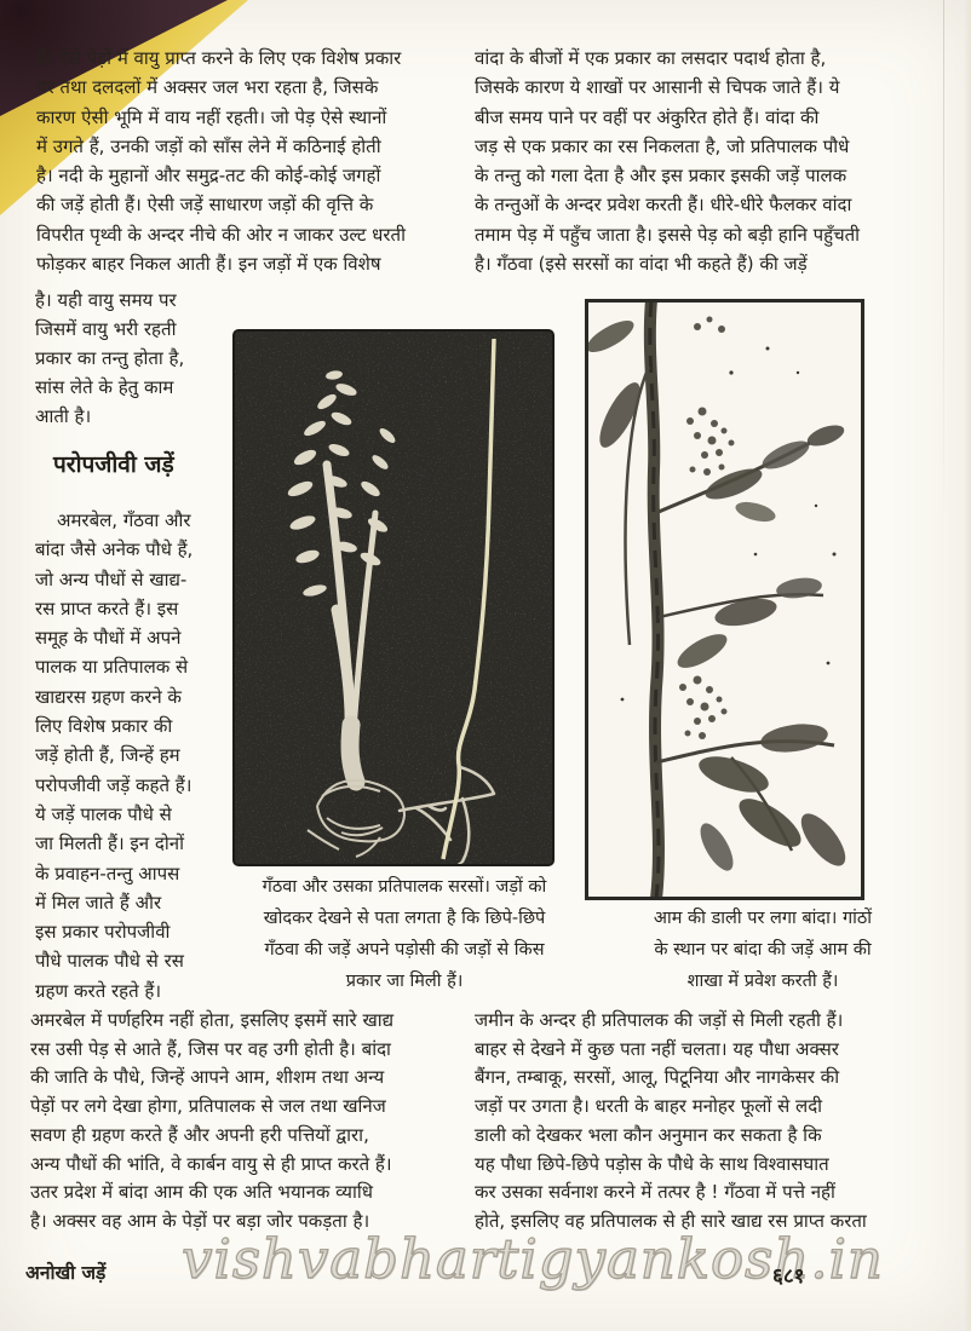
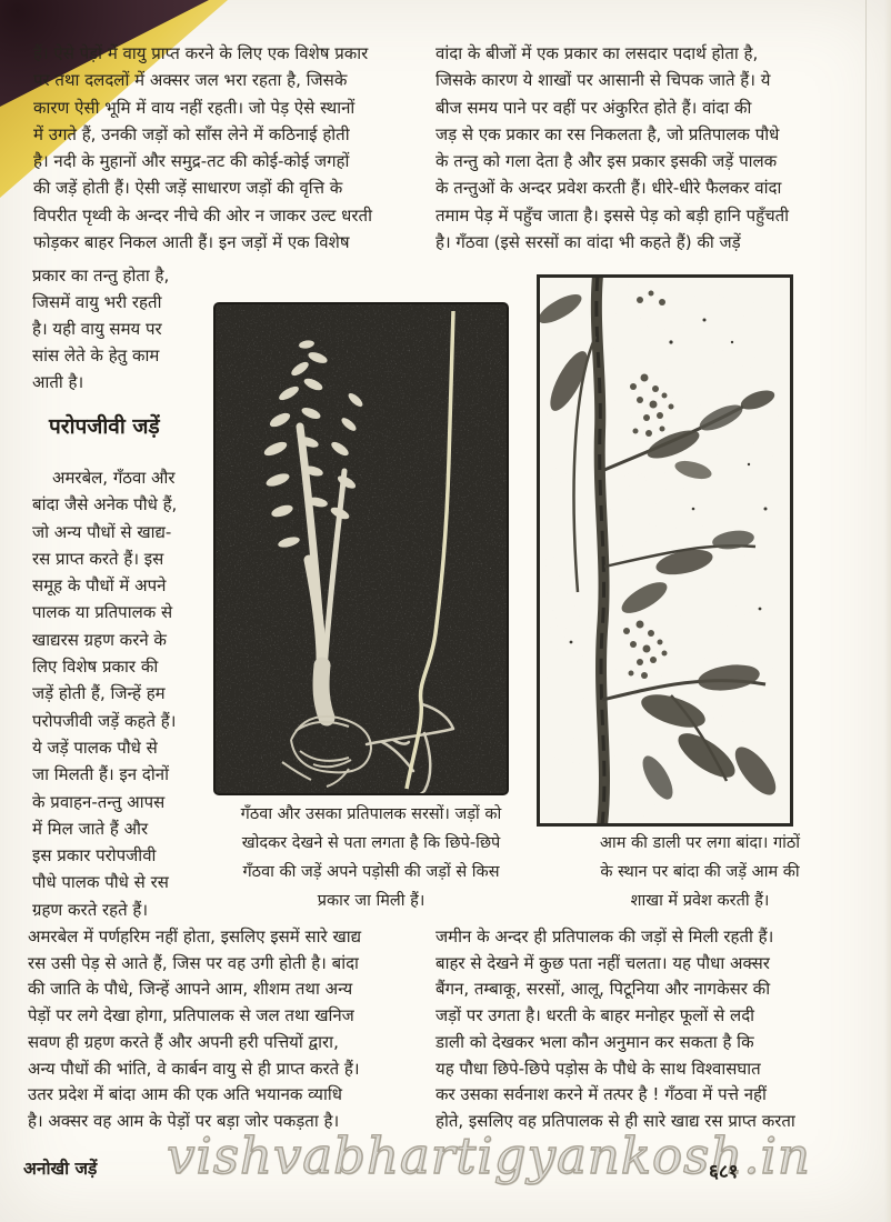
  हैं। ऐसे पेड़ों में वायु प्राप्त करने के लिए एक विशेष प्रकार
  पर तथा दलदलों में अक्सर जल भरा रहता है, जिसके
  कारण ऐसी भूमि में वाय नहीं रहती। जो पेड़ ऐसे स्थानों
  में उगते हैं, उनकी जड़ों को साँस लेने में कठिनाई होती
  है। नदी के मुहानों और समुद्र-तट की कोई-कोई जगहों
  की जड़ें होती हैं। ऐसी जड़ें साधारण जड़ों की वृत्ति के
  विपरीत पृथ्वी के अन्दर नीचे की ओर न जाकर उल्ट धरती
  फोड़कर बाहर निकल आती हैं। इन जड़ों में एक विशेष
  वांदा के बीजों में एक प्रकार का लसदार पदार्थ होता है,
  जिसके कारण ये शाखों पर आसानी से चिपक जाते हैं। ये
  बीज समय पाने पर वहीं पर अंकुरित होते हैं। वांदा की
  जड़ से एक प्रकार का रस निकलता है, जो प्रतिपालक पौधे
  के तन्तु को गला देता है और इस प्रकार इसकी जड़ें पालक
  के तन्तुओं के अन्दर प्रवेश करती हैं। धीरे-धीरे फैलकर वांदा
  तमाम पेड़ में पहुँच जाता है। इससे पेड़ को बड़ी हानि पहुँचती
  है। गँठवा (इसे सरसों का वांदा भी कहते हैं) की जड़ें
- है। यही वायु समय पर
+ प्रकार का तन्तु होता है,
  जिसमें वायु भरी रहती
- प्रकार का तन्तु होता है,
+ है। यही वायु समय पर
  सांस लेते के हेतु काम
  आती है।
  परोपजीवी जड़ें
  अमरबेल, गँठवा और
  बांदा जैसे अनेक पौधे हैं,
  जो अन्य पौधों से खाद्य-
  रस प्राप्त करते हैं। इस
  समूह के पौधों में अपने
  पालक या प्रतिपालक से
  खाद्यरस ग्रहण करने के
  लिए विशेष प्रकार की
  जड़ें होती हैं, जिन्हें हम
  परोपजीवी जड़ें कहते हैं।
  ये जड़ें पालक पौधे से
  जा मिलती हैं। इन दोनों
  के प्रवाहन-तन्तु आपस
  में मिल जाते हैं और
  इस प्रकार परोपजीवी
  पौधे पालक पौधे से रस
  ग्रहण करते रहते हैं।
  गँठवा और उसका प्रतिपालक सरसों। जड़ों को
  खोदकर देखने से पता लगता है कि छिपे-छिपे
  गँठवा की जड़ें अपने पड़ोसी की जड़ों से किस
  प्रकार जा मिली हैं।
  आम की डाली पर लगा बांदा। गांठों
  के स्थान पर बांदा की जड़ें आम की
  शाखा में प्रवेश करती हैं।
  अमरबेल में पर्णहरिम नहीं होता, इसलिए इसमें सारे खाद्य
  रस उसी पेड़ से आते हैं, जिस पर वह उगी होती है। बांदा
  की जाति के पौधे, जिन्हें आपने आम, शीशम तथा अन्य
  पेड़ों पर लगे देखा होगा, प्रतिपालक से जल तथा खनिज
  सवण ही ग्रहण करते हैं और अपनी हरी पत्तियों द्वारा,
  अन्य पौधों की भांति, वे कार्बन वायु से ही प्राप्त करते हैं।
  उतर प्रदेश में बांदा आम की एक अति भयानक व्याधि
  है। अक्सर वह आम के पेड़ों पर बड़ा जोर पकड़ता है।
  जमीन के अन्दर ही प्रतिपालक की जड़ों से मिली रहती हैं।
  बाहर से देखने में कुछ पता नहीं चलता। यह पौधा अक्सर
  बैंगन, तम्बाकू, सरसों, आलू, पिटूनिया और नागकेसर की
  जड़ों पर उगता है। धरती के बाहर मनोहर फूलों से लदी
  डाली को देखकर भला कौन अनुमान कर सकता है कि
  यह पौधा छिपे-छिपे पड़ोस के पौधे के साथ विश्वासघात
  कर उसका सर्वनाश करने में तत्पर है ! गँठवा में पत्ते नहीं
  होते, इसलिए वह प्रतिपालक से ही सारे खाद्य रस प्राप्त करता
  अनोखी जड़ें
  vishvabhartigyankosh.in
  ६८१
